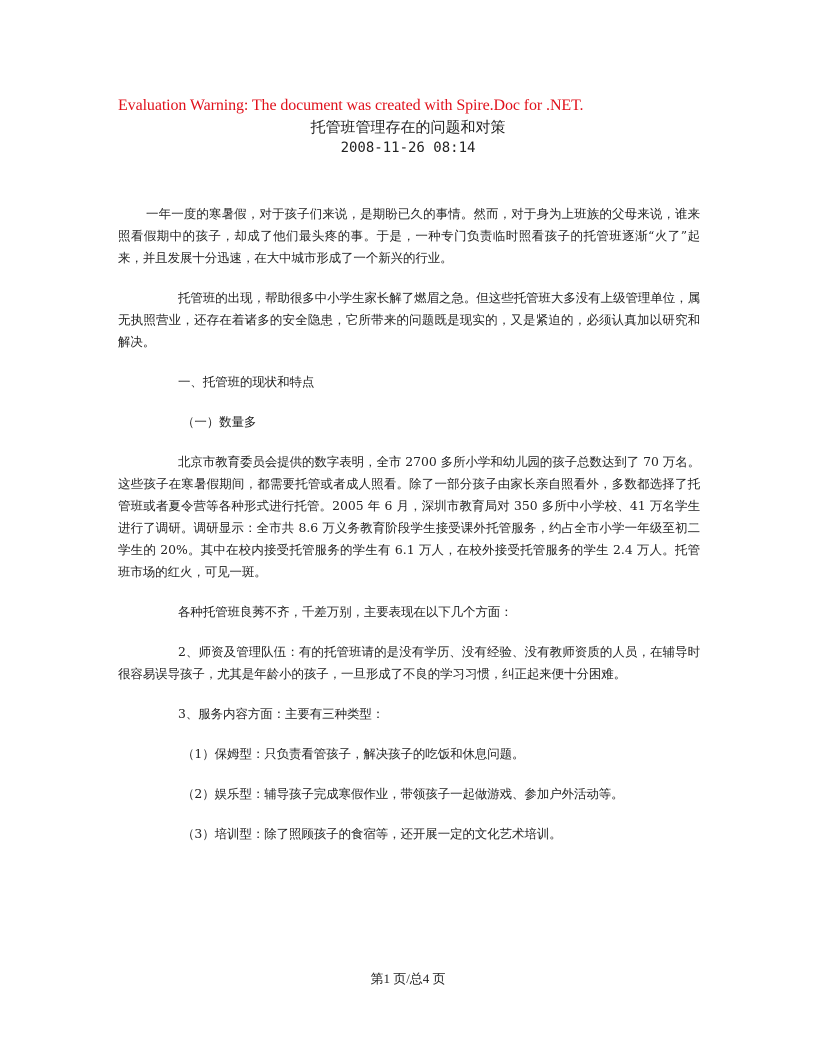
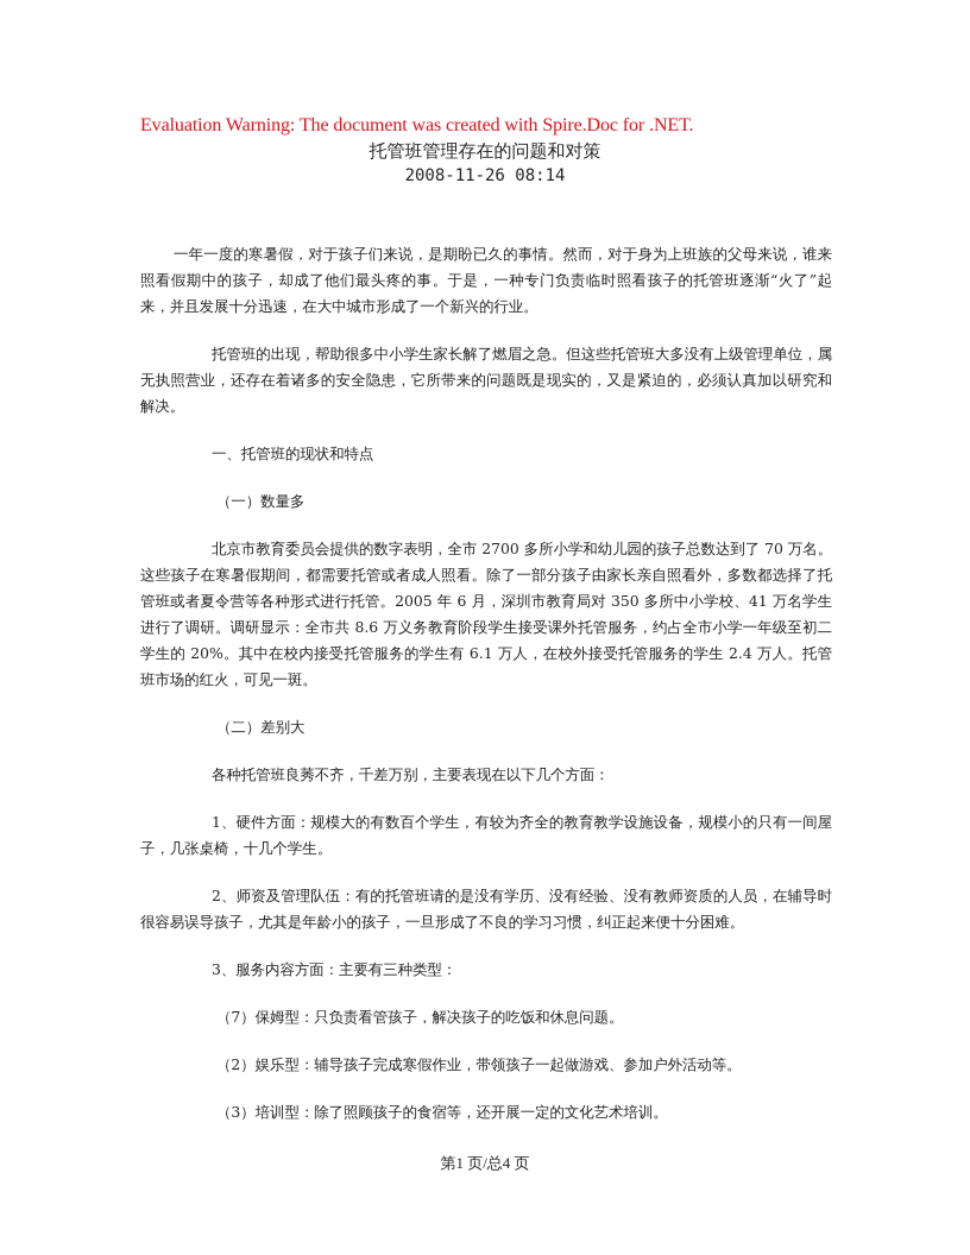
  Evaluation Warning: The document was created with Spire.Doc for .NET.
  托管班管理存在的问题和对策
  2008-11-26 08:14
  一年一度的寒暑假，对于孩子们来说，是期盼已久的事情。然而，对于身为上班族的父母来说，谁来照看假期中的孩子，却成了他们最头疼的事。于是，一种专门负责临时照看孩子的托管班逐渐“火了”起来，并且发展十分迅速，在大中城市形成了一个新兴的行业。
  托管班的出现，帮助很多中小学生家长解了燃眉之急。但这些托管班大多没有上级管理单位，属无执照营业，还存在着诸多的安全隐患，它所带来的问题既是现实的，又是紧迫的，必须认真加以研究和解决。
  一、托管班的现状和特点
  （一）数量多
  北京市教育委员会提供的数字表明，全市 2700 多所小学和幼儿园的孩子总数达到了 70 万名。这些孩子在寒暑假期间，都需要托管或者成人照看。除了一部分孩子由家长亲自照看外，多数都选择了托管班或者夏令营等各种形式进行托管。2005 年 6 月，深圳市教育局对 350 多所中小学校、41 万名学生进行了调研。调研显示：全市共 8.6 万义务教育阶段学生接受课外托管服务，约占全市小学一年级至初二学生的 20%。其中在校内接受托管服务的学生有 6.1 万人，在校外接受托管服务的学生 2.4 万人。托管班市场的红火，可见一斑。
+ （二）差别大
  各种托管班良莠不齐，千差万别，主要表现在以下几个方面：
+ 1、硬件方面：规模大的有数百个学生，有较为齐全的教育教学设施设备，规模小的只有一间屋子，几张桌椅，十几个学生。
  2、师资及管理队伍：有的托管班请的是没有学历、没有经验、没有教师资质的人员，在辅导时很容易误导孩子，尤其是年龄小的孩子，一旦形成了不良的学习习惯，纠正起来便十分困难。
  3、服务内容方面：主要有三种类型：
- （1）保姆型：只负责看管孩子，解决孩子的吃饭和休息问题。
+ （7）保姆型：只负责看管孩子，解决孩子的吃饭和休息问题。
  （2）娱乐型：辅导孩子完成寒假作业，带领孩子一起做游戏、参加户外活动等。
  （3）培训型：除了照顾孩子的食宿等，还开展一定的文化艺术培训。
  第1 页/总4 页
